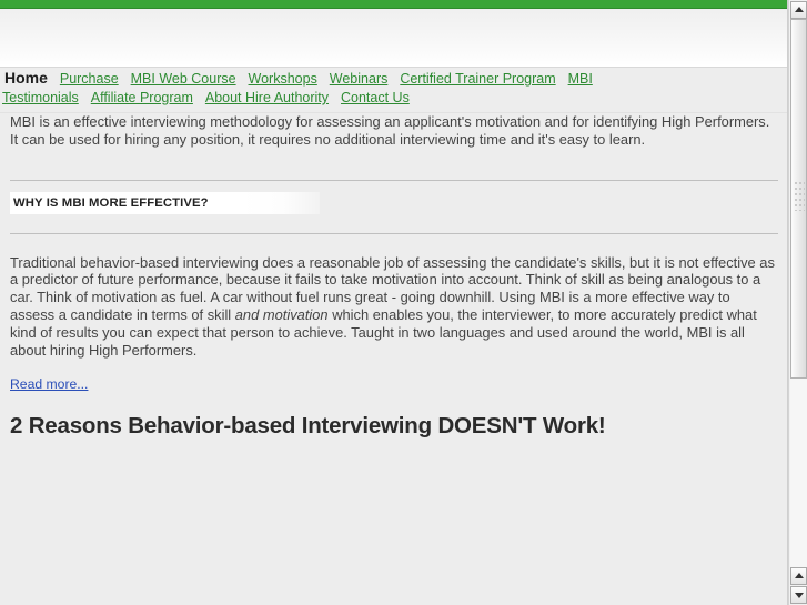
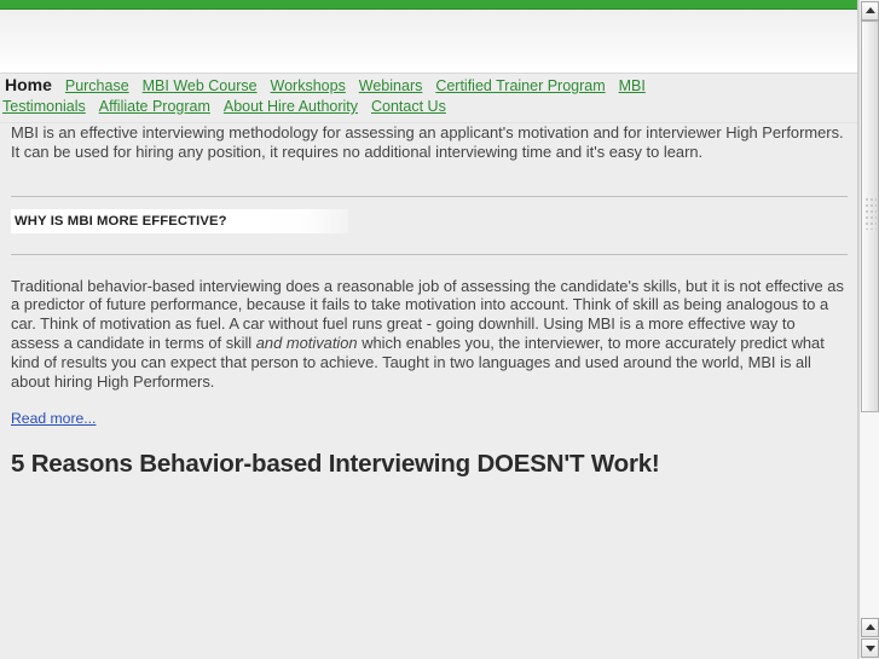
  Home Purchase MBI Web Course Workshops Webinars Certified Trainer Program MBI Testimonials Affiliate Program About Hire Authority Contact Us
- MBI is an effective interviewing methodology for assessing an applicant's motivation and for identifying High Performers. It can be used for hiring any position, it requires no additional interviewing time and it's easy to learn.
+ MBI is an effective interviewing methodology for assessing an applicant's motivation and for interviewer High Performers. It can be used for hiring any position, it requires no additional interviewing time and it's easy to learn.
  WHY IS MBI MORE EFFECTIVE?
  Traditional behavior-based interviewing does a reasonable job of assessing the candidate's skills, but it is not effective as a predictor of future performance, because it fails to take motivation into account. Think of skill as being analogous to a car. Think of motivation as fuel. A car without fuel runs great - going downhill. Using MBI is a more effective way to assess a candidate in terms of skill and motivation which enables you, the interviewer, to more accurately predict what kind of results you can expect that person to achieve. Taught in two languages and used around the world, MBI is all about hiring High Performers.
  Read more...
- 2 Reasons Behavior-based Interviewing DOESN'T Work!
+ 5 Reasons Behavior-based Interviewing DOESN'T Work!
